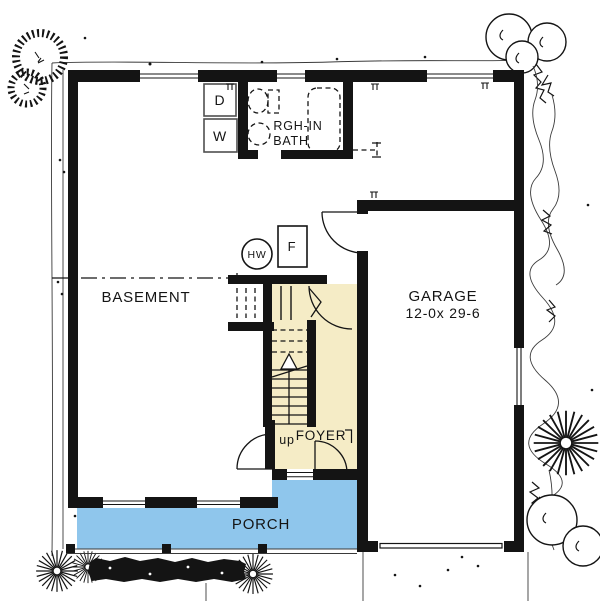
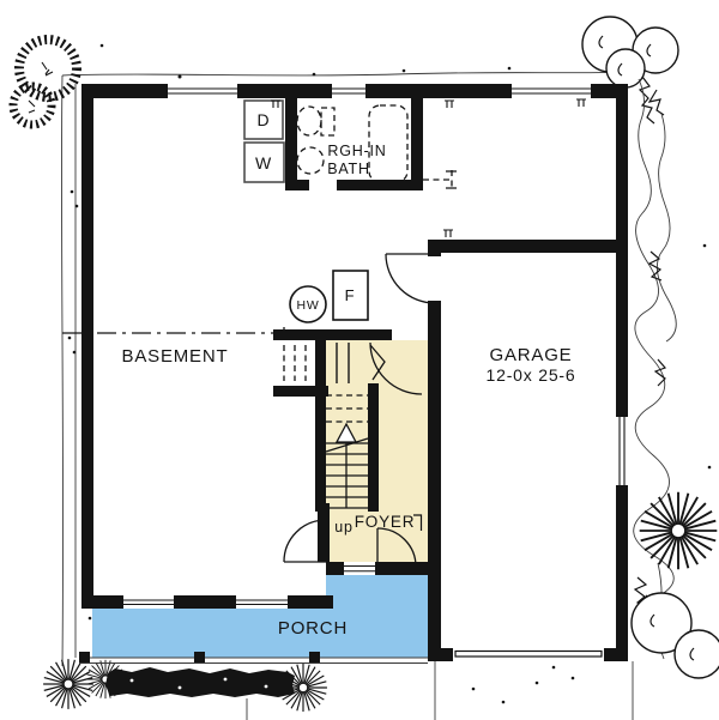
  BASEMENT
  GARAGE
- 12-0x 29-6
+ 12-0x 25-6
  PORCH
  FOYER
  up
  RGH-IN
  BATH
  HW
  F
  D
  W
